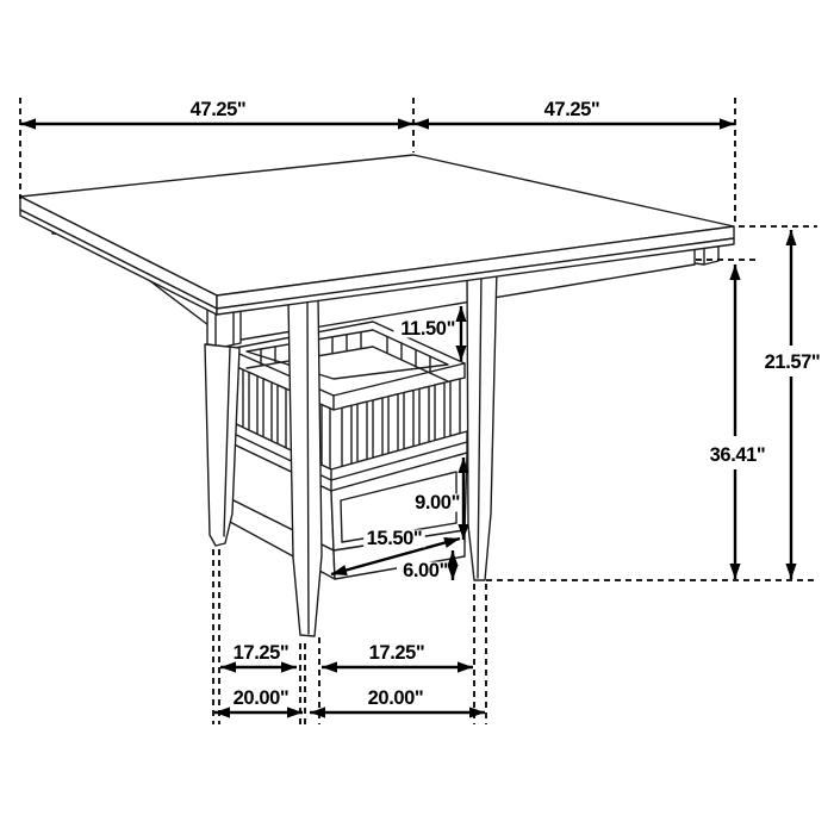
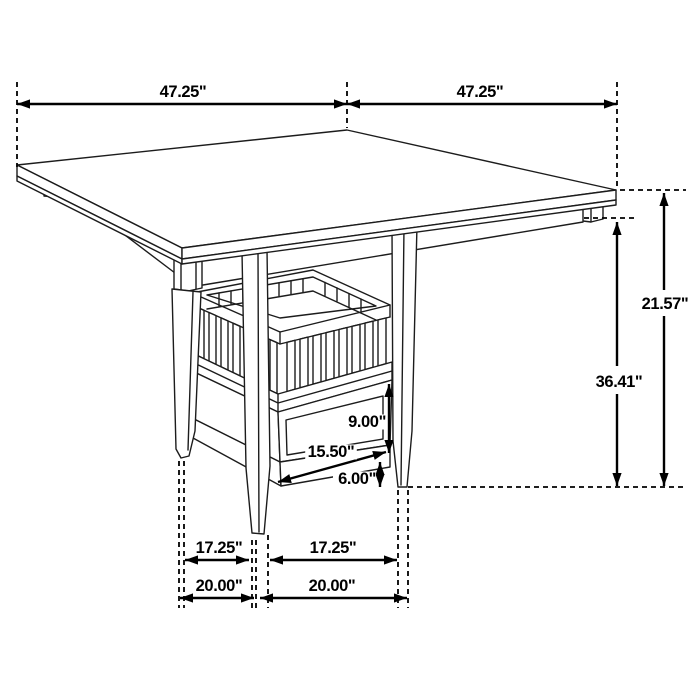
  47.25"
  47.25"
  21.57"
  36.41"
- 11.50"
  9.00"
  15.50"
  6.00"
  17.25"
  17.25"
  20.00"
  20.00"
